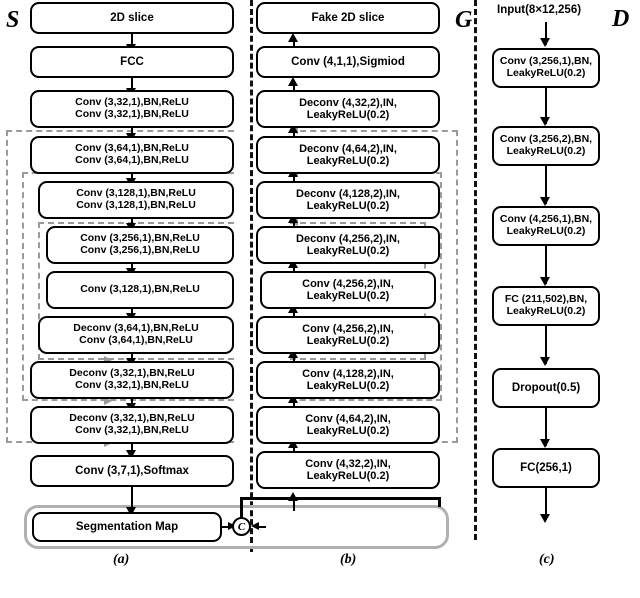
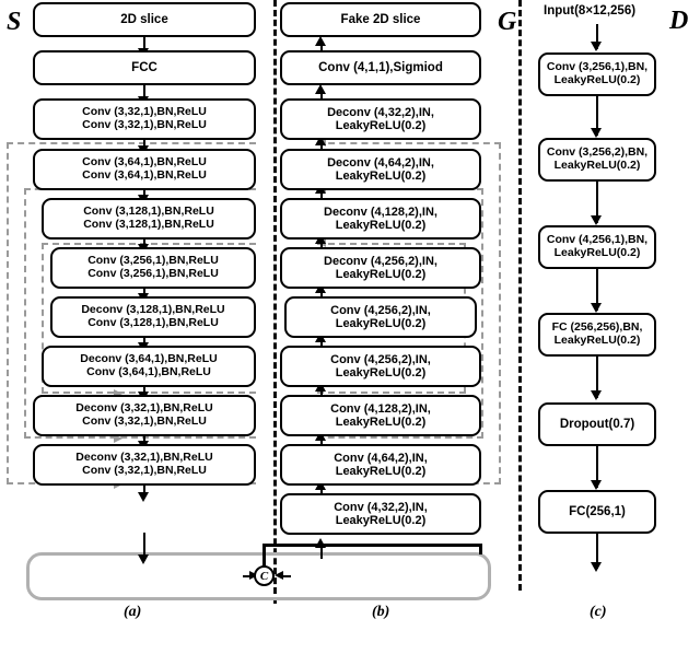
  S
  G
  D
  2D slice
  FCC
  Conv (3,32,1),BN,ReLU
  Conv (3,32,1),BN,ReLU
  Conv (3,64,1),BN,ReLU
  Conv (3,64,1),BN,ReLU
  Conv (3,128,1),BN,ReLU
  Conv (3,128,1),BN,ReLU
  Conv (3,256,1),BN,ReLU
  Conv (3,256,1),BN,ReLU
+ Deconv (3,128,1),BN,ReLU
  Conv (3,128,1),BN,ReLU
  Deconv (3,64,1),BN,ReLU
  Conv (3,64,1),BN,ReLU
  Deconv (3,32,1),BN,ReLU
  Conv (3,32,1),BN,ReLU
  Deconv (3,32,1),BN,ReLU
  Conv (3,32,1),BN,ReLU
- Conv (3,7,1),Softmax
- Segmentation Map
  C
  (a)
  Fake 2D slice
  Conv (4,1,1),Sigmiod
  Deconv (4,32,2),IN,
  LeakyReLU(0.2)
  Deconv (4,64,2),IN,
  LeakyReLU(0.2)
  Deconv (4,128,2),IN,
  LeakyReLU(0.2)
  Deconv (4,256,2),IN,
  LeakyReLU(0.2)
  Conv (4,256,2),IN,
  LeakyReLU(0.2)
  Conv (4,256,2),IN,
  LeakyReLU(0.2)
  Conv (4,128,2),IN,
  LeakyReLU(0.2)
  Conv (4,64,2),IN,
  LeakyReLU(0.2)
  Conv (4,32,2),IN,
  LeakyReLU(0.2)
  (b)
  Input(8×12,256)
  Conv (3,256,1),BN,
  LeakyReLU(0.2)
  Conv (3,256,2),BN,
  LeakyReLU(0.2)
  Conv (4,256,1),BN,
  LeakyReLU(0.2)
- FC (211,502),BN,
+ FC (256,256),BN,
  LeakyReLU(0.2)
- Dropout(0.5)
+ Dropout(0.7)
  FC(256,1)
  (c)
